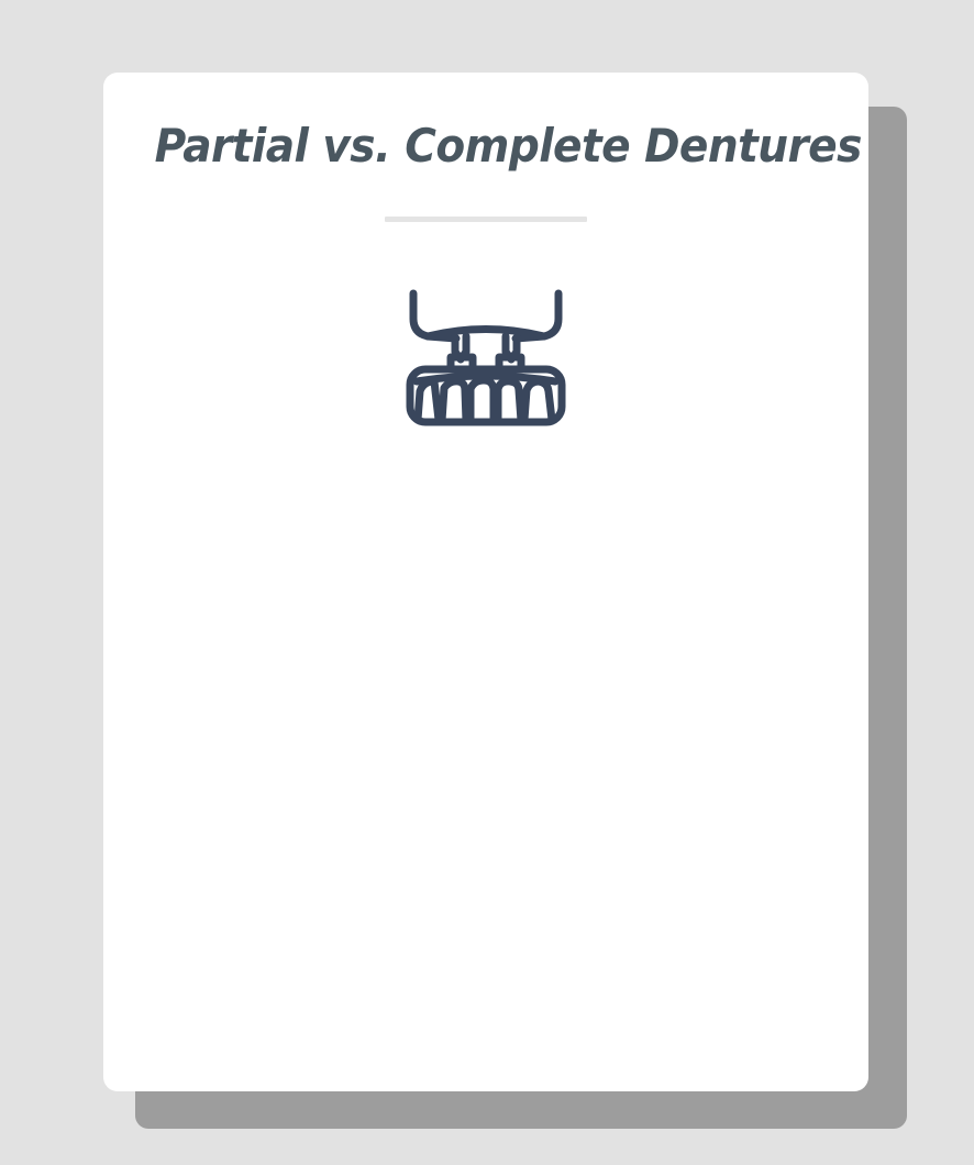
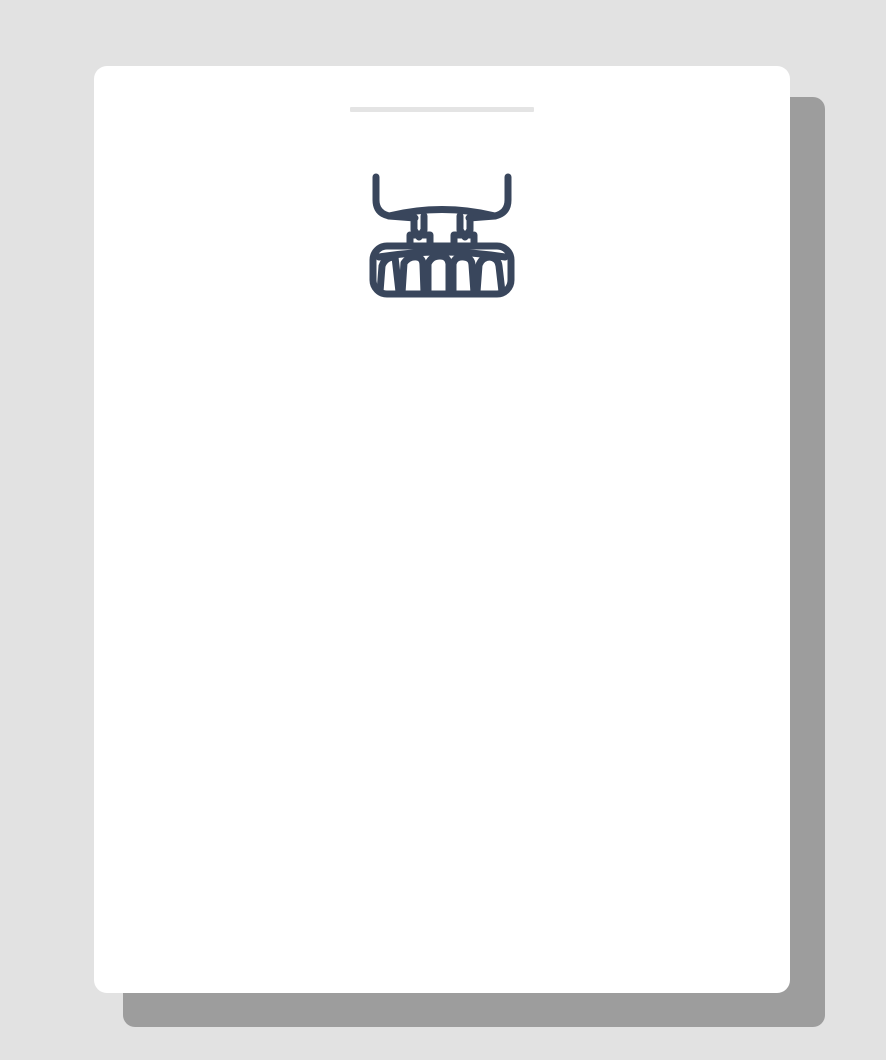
- Partial vs. Complete Dentures
